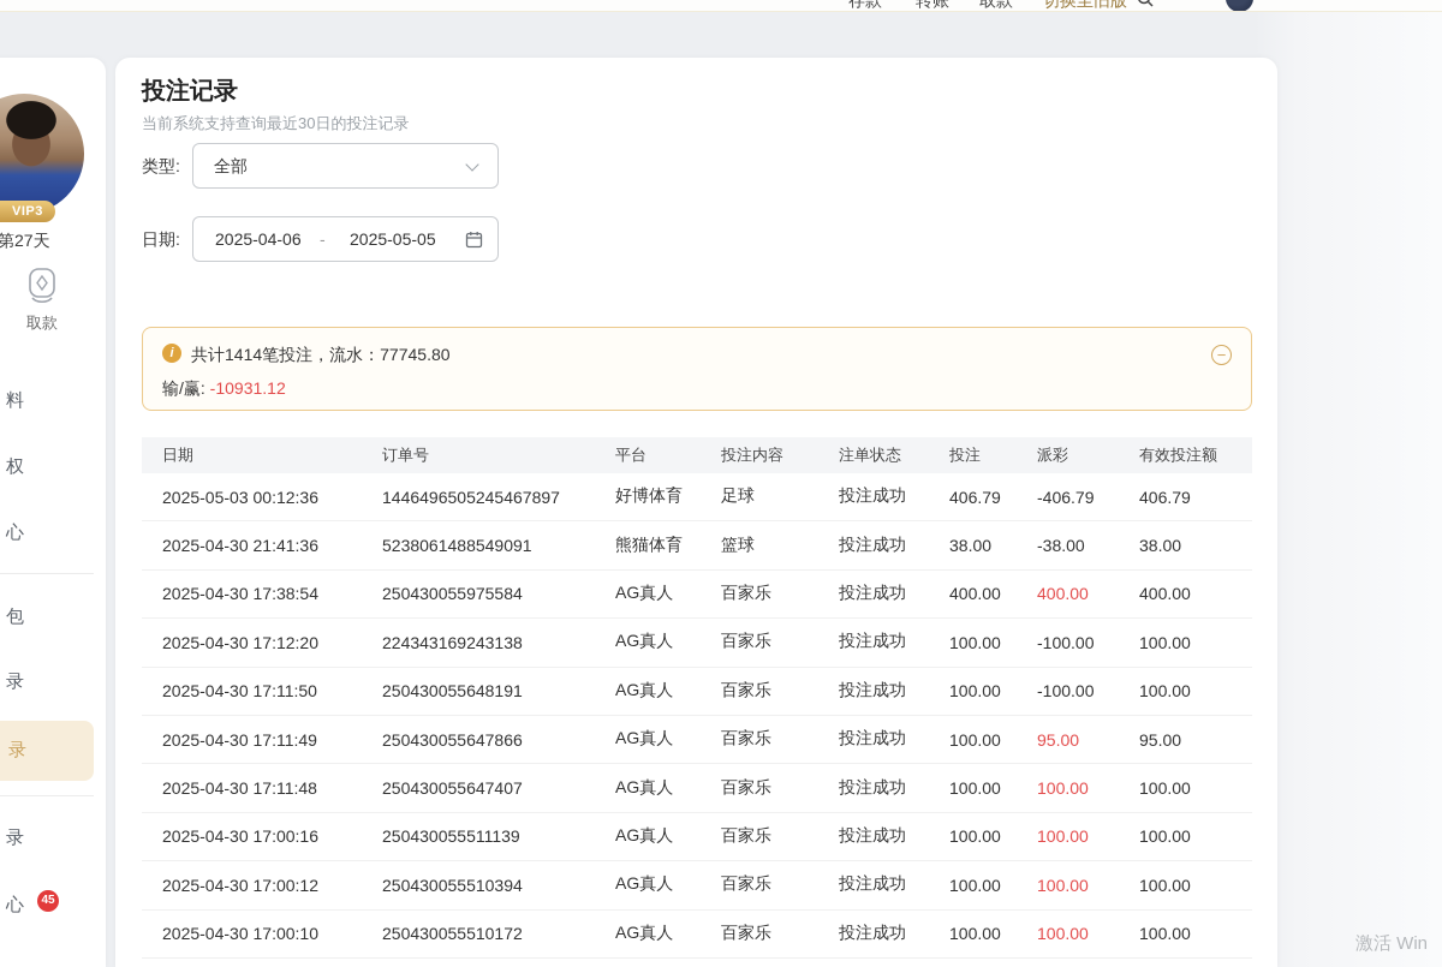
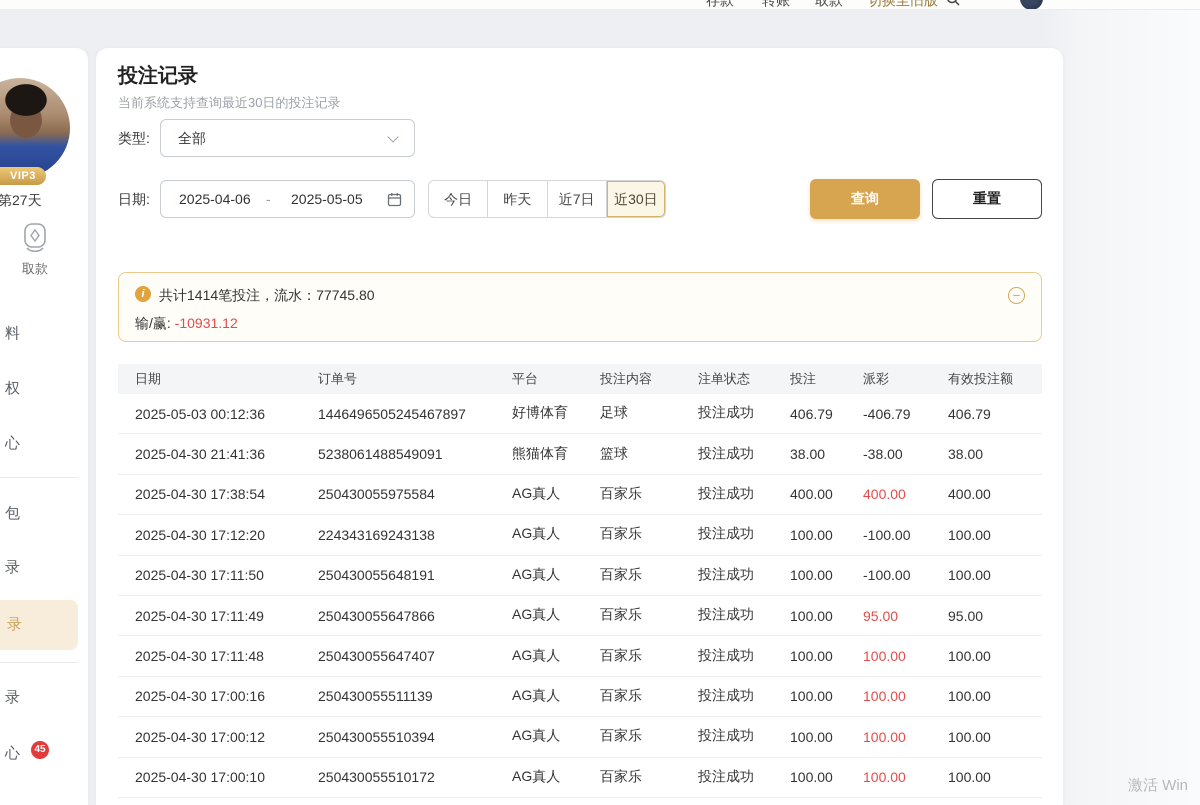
  存款
  转账
  取款
  切换至旧版
  VIP3
  第27天
  取款
  料
  权
  心
  包
  录
  录
  录
  心
  45
  投注记录
  当前系统支持查询最近30日的投注记录
  类型:
  全部
  日期:
  2025-04-06
  -
  2025-05-05
+ 今日
+ 昨天
+ 近7日
+ 近30日
+ 查询
+ 重置
  i
  共计1414笔投注，流水：77745.80
  −
  输/赢: -10931.12
  日期
  订单号
  平台
  投注内容
  注单状态
  投注
  派彩
  有效投注额
  2025-05-03 00:12:36
  1446496505245467897
  好博体育
  足球
  投注成功
  406.79
  -406.79
  406.79
  2025-04-30 21:41:36
  5238061488549091
  熊猫体育
  篮球
  投注成功
  38.00
  -38.00
  38.00
  2025-04-30 17:38:54
  250430055975584
  AG真人
  百家乐
  投注成功
  400.00
  400.00
  400.00
  2025-04-30 17:12:20
  224343169243138
  AG真人
  百家乐
  投注成功
  100.00
  -100.00
  100.00
  2025-04-30 17:11:50
  250430055648191
  AG真人
  百家乐
  投注成功
  100.00
  -100.00
  100.00
  2025-04-30 17:11:49
  250430055647866
  AG真人
  百家乐
  投注成功
  100.00
  95.00
  95.00
  2025-04-30 17:11:48
  250430055647407
  AG真人
  百家乐
  投注成功
  100.00
  100.00
  100.00
  2025-04-30 17:00:16
  250430055511139
  AG真人
  百家乐
  投注成功
  100.00
  100.00
  100.00
  2025-04-30 17:00:12
  250430055510394
  AG真人
  百家乐
  投注成功
  100.00
  100.00
  100.00
  2025-04-30 17:00:10
  250430055510172
  AG真人
  百家乐
  投注成功
  100.00
  100.00
  100.00
  激活 Win
